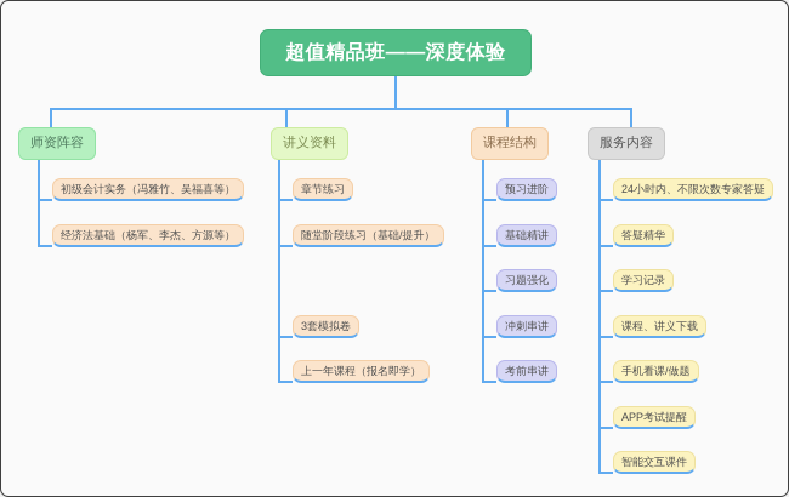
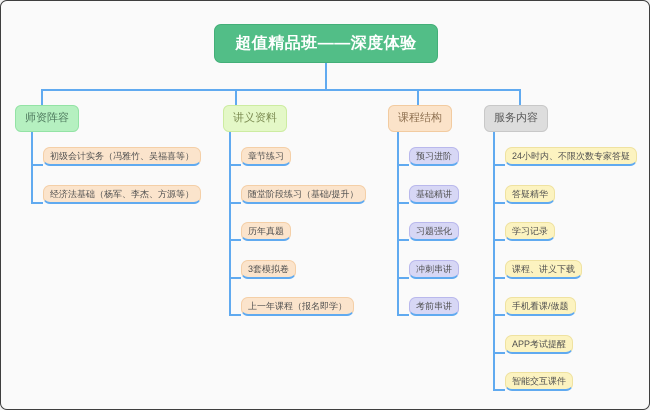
  超值精品班——深度体验
  师资阵容
  讲义资料
  课程结构
  服务内容
  初级会计实务（冯雅竹、吴福喜等）
  经济法基础（杨军、李杰、方源等）
  章节练习
  随堂阶段练习（基础/提升）
+ 历年真题
  3套模拟卷
  上一年课程（报名即学）
  预习进阶
  基础精讲
  习题强化
  冲刺串讲
  考前串讲
  24小时内、不限次数专家答疑
  答疑精华
  学习记录
  课程、讲义下载
  手机看课/做题
  APP考试提醒
  智能交互课件
